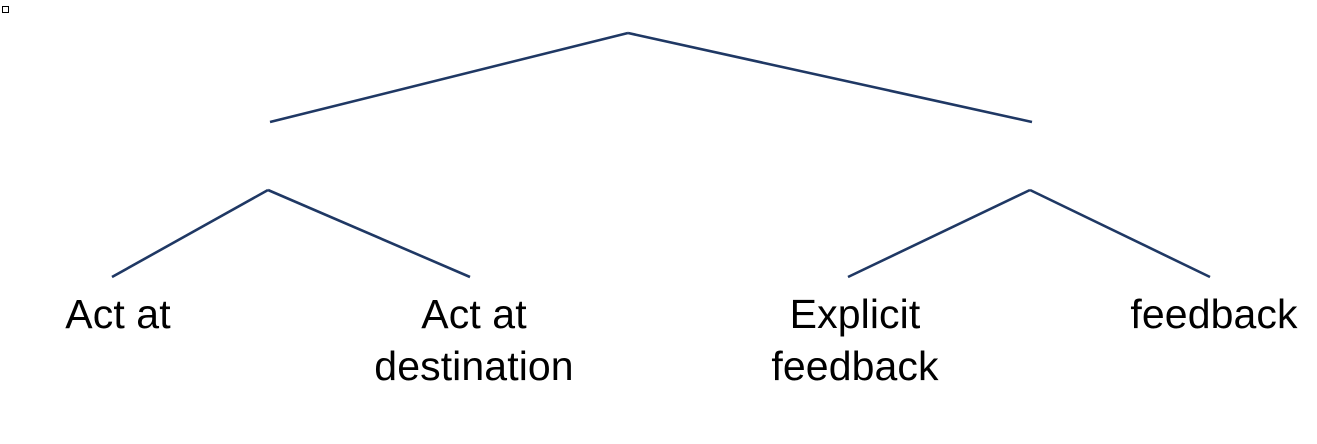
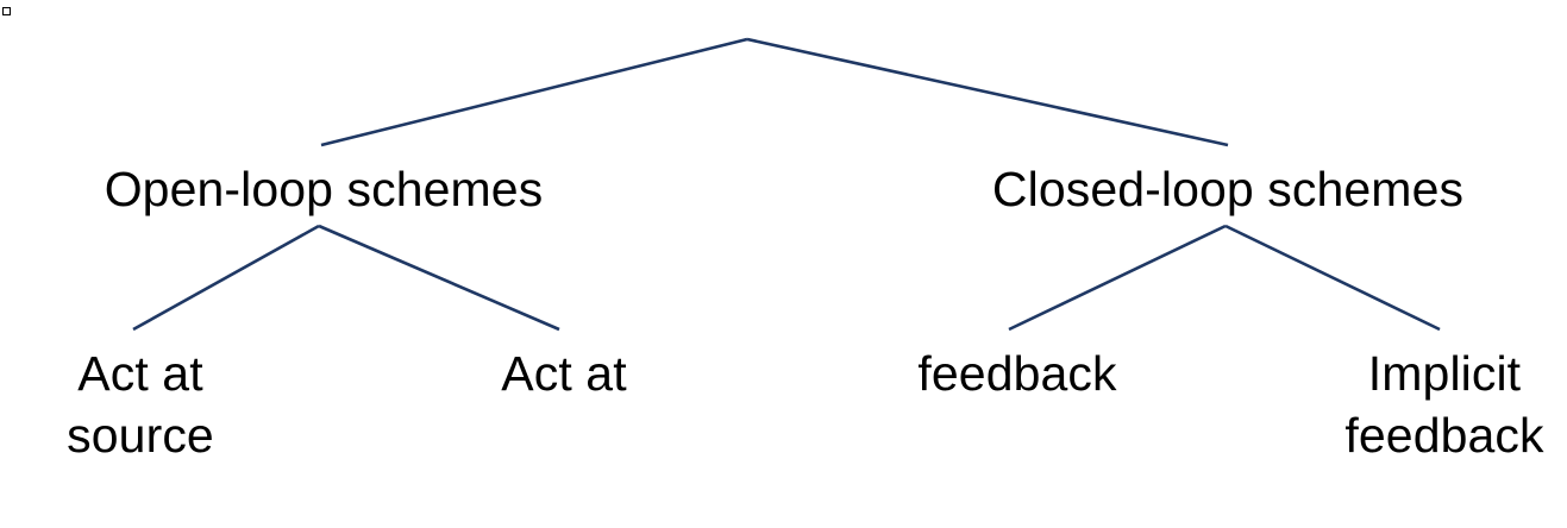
+ Open-loop schemes
+ Closed-loop schemes
  Act at
+ source
  Act at
- destination
- Explicit
  feedback
+ Implicit
  feedback
